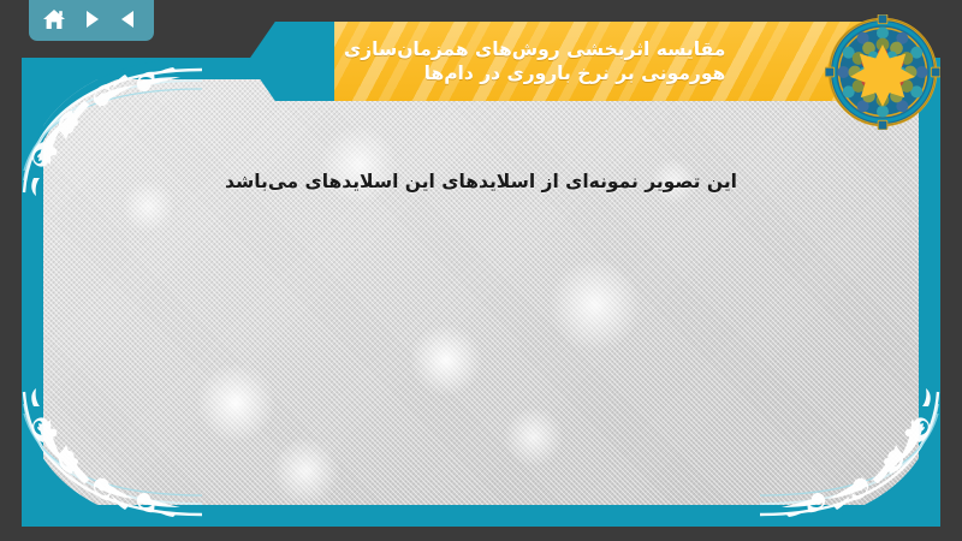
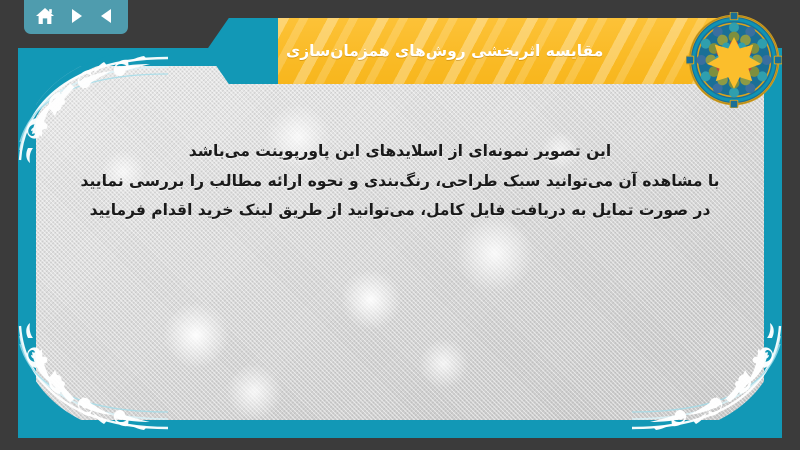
- این تصویر نمونه‌ای از اسلایدهای این اسلایدهای می‌باشد
+ این تصویر نمونه‌ای از اسلایدهای این پاورپوینت می‌باشد
+ با مشاهده آن می‌توانید سبک طراحی، رنگ‌بندی و نحوه ارائه مطالب را بررسی نمایید
+ در صورت تمایل به دریافت فایل کامل، می‌توانید از طریق لینک خرید اقدام فرمایید
  مقایسه اثربخشی روش‌های همزمان‌سازی
- هورمونی بر نرخ باروری در دام‌ها
